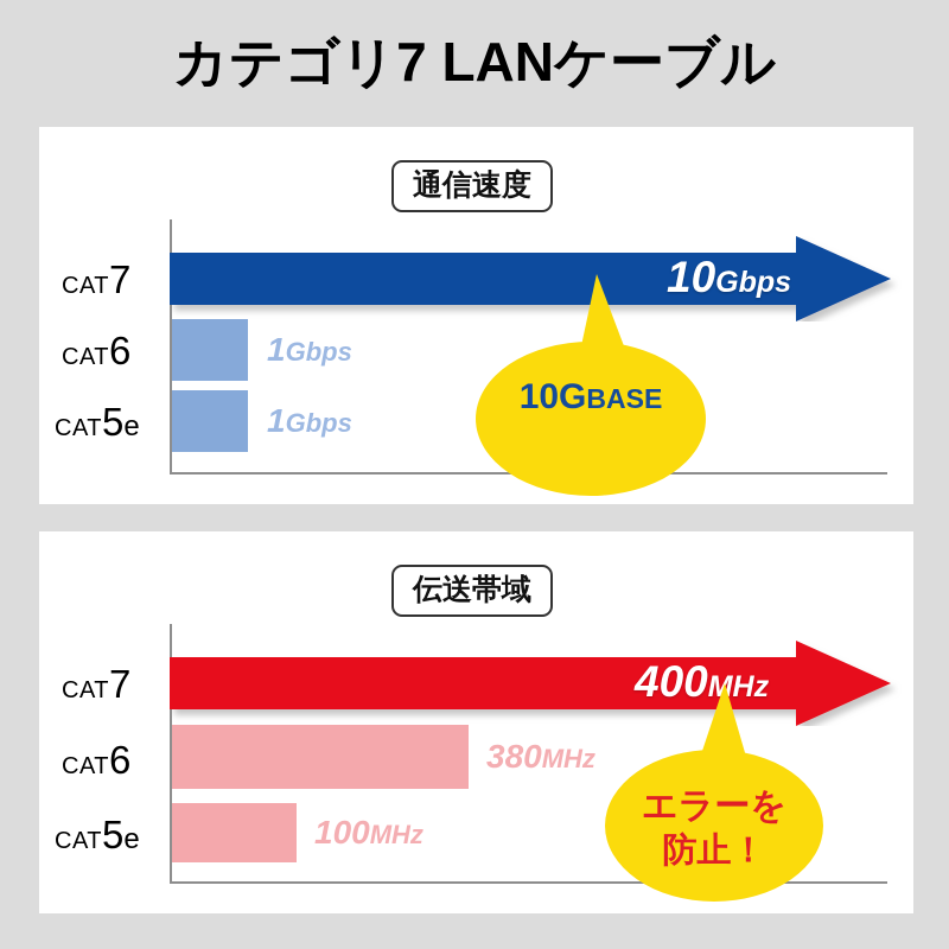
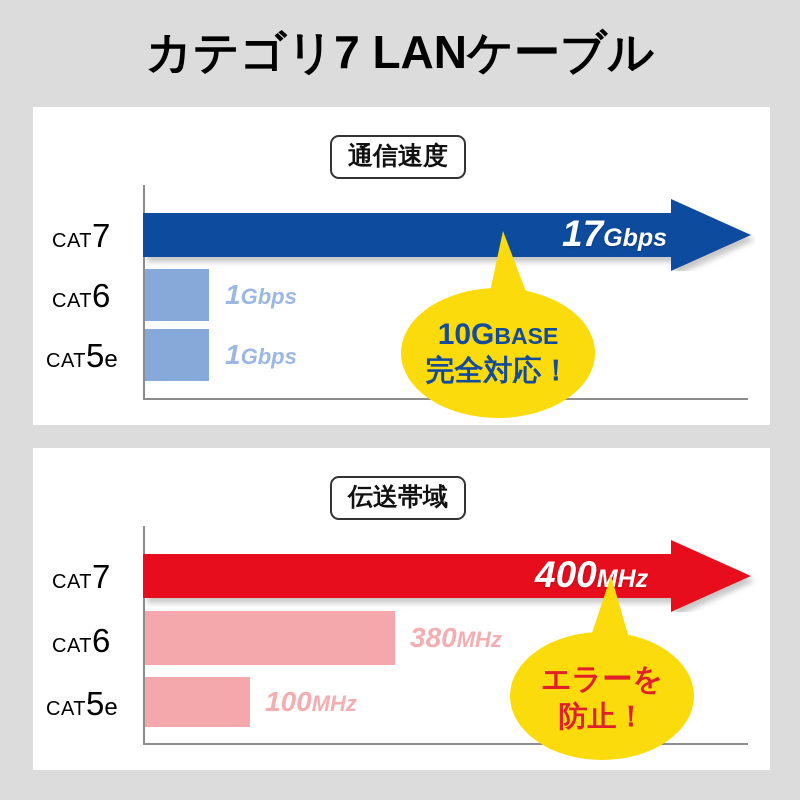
  カテゴリ7 LANケーブル
  通信速度
- 10Gbps
+ 17Gbps
  1Gbps
  1Gbps
  CAT7
  CAT6
  CAT5e
  10GBASE
+ 完全対応！
  伝送帯域
  400MHz
  380MHz
  100MHz
  CAT7
  CAT6
  CAT5e
  エラーを
  防止！
